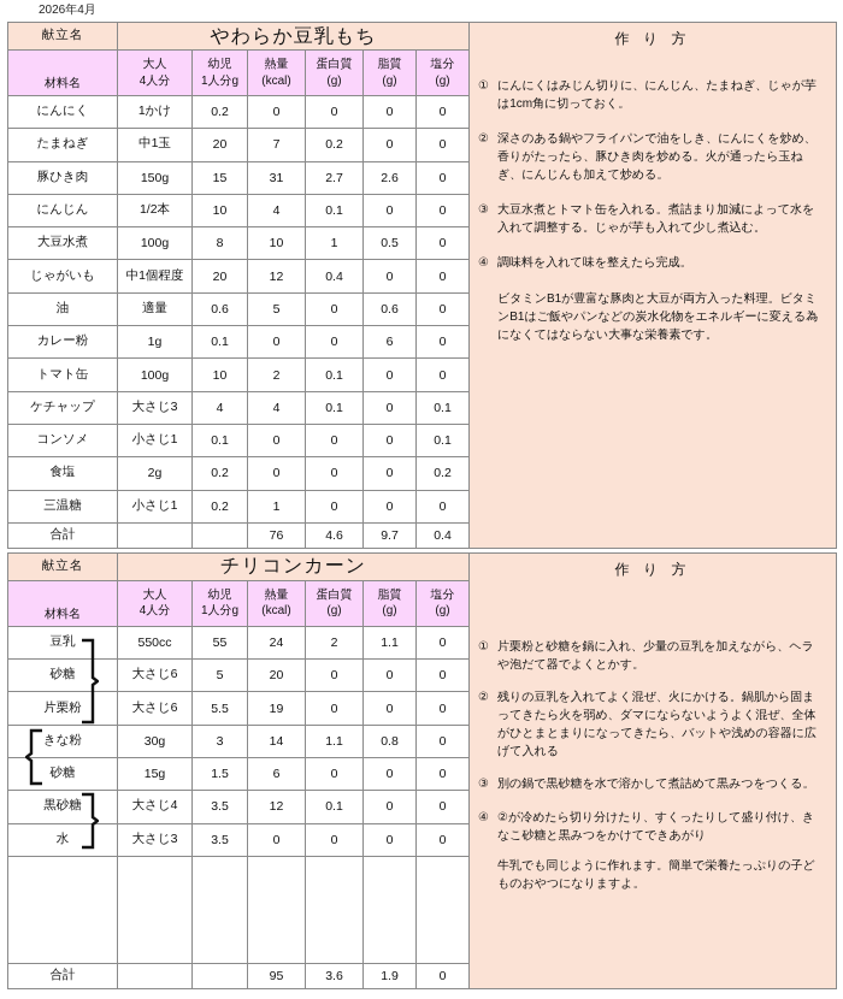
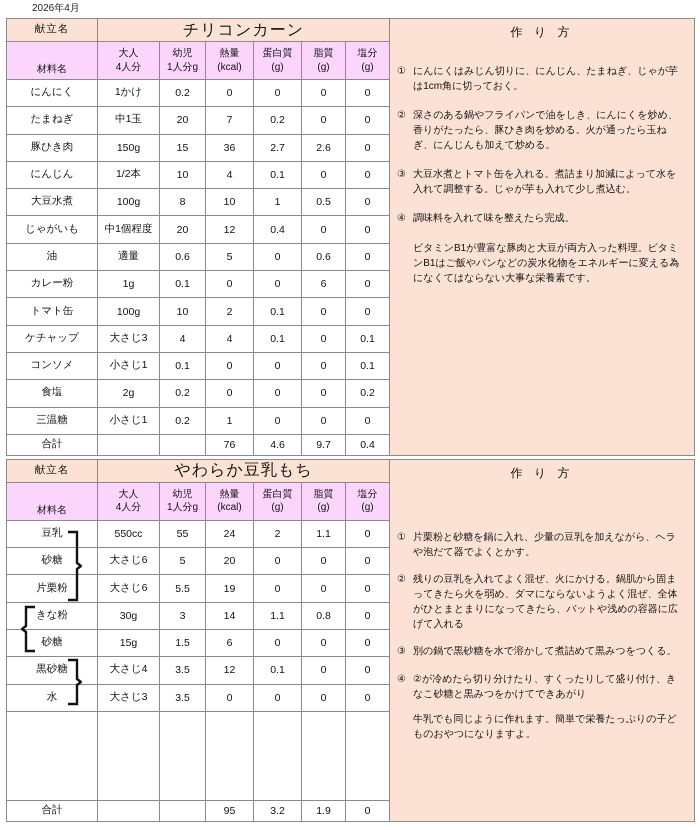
  2026年4月
- 献立名	やわらか豆乳もち	作 り 方
+ 献立名	チリコンカーン	作 り 方
  材料名	大人 4人分	幼児 1人分g	熱量 (kcal)	蛋白質 (g)	脂質 (g)	塩分 (g)
  にんにく	1かけ	0.2	0	0	0	0
  たまねぎ	中1玉	20	7	0.2	0	0
- 豚ひき肉	150g	15	31	2.7	2.6	0
+ 豚ひき肉	150g	15	36	2.7	2.6	0
  にんじん	1/2本	10	4	0.1	0	0
  大豆水煮	100g	8	10	1	0.5	0
  じゃがいも	中1個程度	20	12	0.4	0	0
  油	適量	0.6	5	0	0.6	0
  カレー粉	1g	0.1	0	0	6	0
  トマト缶	100g	10	2	0.1	0	0
  ケチャップ	大さじ3	4	4	0.1	0	0.1
  コンソメ	小さじ1	0.1	0	0	0	0.1
  食塩	2g	0.2	0	0	0	0.2
  三温糖	小さじ1	0.2	1	0	0	0
  合計			76	4.6	9.7	0.4
  ①
  にんにくはみじん切りに、にんじん、たまねぎ、じゃが芋は1cm角に切っておく。
  ②
  深さのある鍋やフライパンで油をしき、にんにくを炒め、香りがたったら、豚ひき肉を炒める。火が通ったら玉ねぎ、にんじんも加えて炒める。
  ③
  大豆水煮とトマト缶を入れる。煮詰まり加減によって水を入れて調整する。じゃが芋も入れて少し煮込む。
  ④
  調味料を入れて味を整えたら完成。
  ビタミンB1が豊富な豚肉と大豆が両方入った料理。ビタミンB1はご飯やパンなどの炭水化物をエネルギーに変える為になくてはならない大事な栄養素です。
- 献立名	チリコンカーン	作 り 方
+ 献立名	やわらか豆乳もち	作 り 方
  材料名	大人 4人分	幼児 1人分g	熱量 (kcal)	蛋白質 (g)	脂質 (g)	塩分 (g)
  豆乳	550cc	55	24	2	1.1	0
  砂糖	大さじ6	5	20	0	0	0
  片栗粉	大さじ6	5.5	19	0	0	0
  きな粉	30g	3	14	1.1	0.8	0
  砂糖	15g	1.5	6	0	0	0
  黒砂糖	大さじ4	3.5	12	0.1	0	0
  水	大さじ3	3.5	0	0	0	0
- 合計			95	3.6	1.9	0
+ 合計			95	3.2	1.9	0
  ①
  片栗粉と砂糖を鍋に入れ、少量の豆乳を加えながら、ヘラや泡だて器でよくとかす。
  ②
  残りの豆乳を入れてよく混ぜ、火にかける。鍋肌から固まってきたら火を弱め、ダマにならないようよく混ぜ、全体がひとまとまりになってきたら、バットや浅めの容器に広げて入れる
  ③
  別の鍋で黒砂糖を水で溶かして煮詰めて黒みつをつくる。
  ④
  ②が冷めたら切り分けたり、すくったりして盛り付け、きなこ砂糖と黒みつをかけてできあがり
  牛乳でも同じように作れます。簡単で栄養たっぷりの子どものおやつになりますよ。
